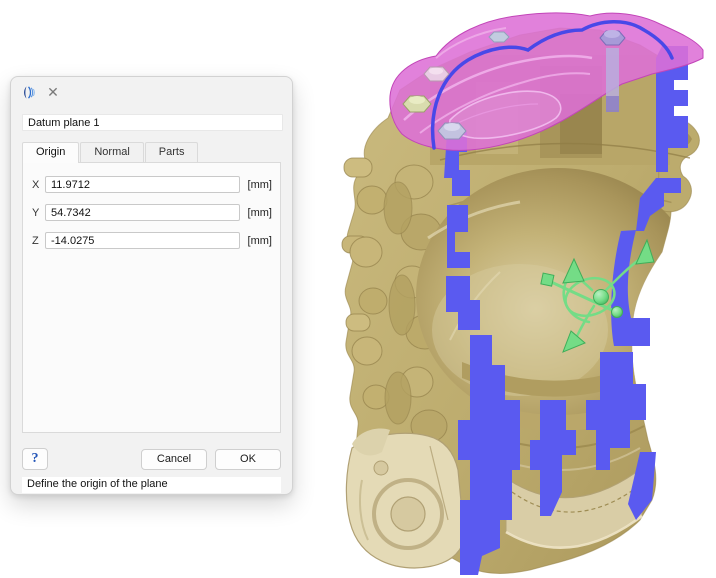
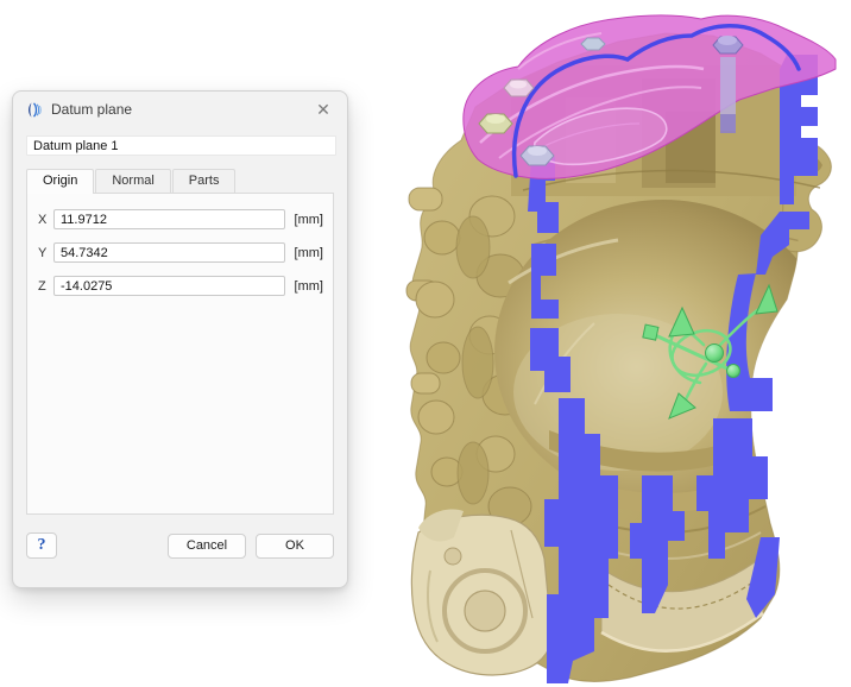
+ Datum plane
  ✕
  Datum plane 1
  Origin
  Normal
  Parts
  X
  11.9712
  [mm]
  Y
  54.7342
  [mm]
  Z
  -14.0275
  [mm]
  ?
  Cancel
  OK
- Define the origin of the plane
